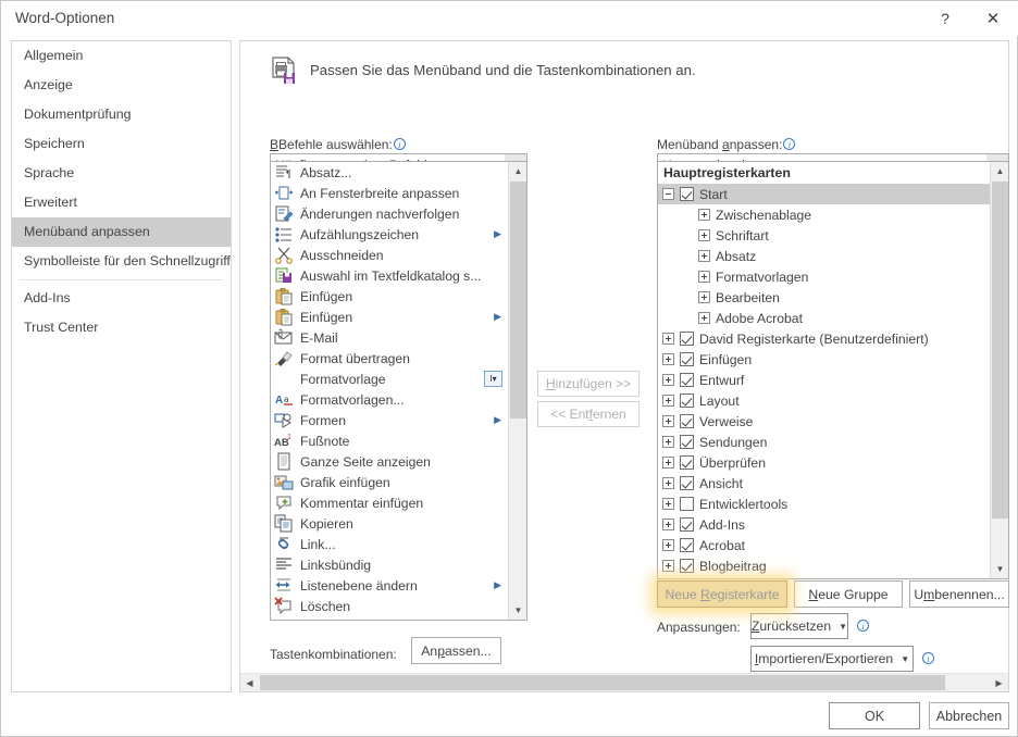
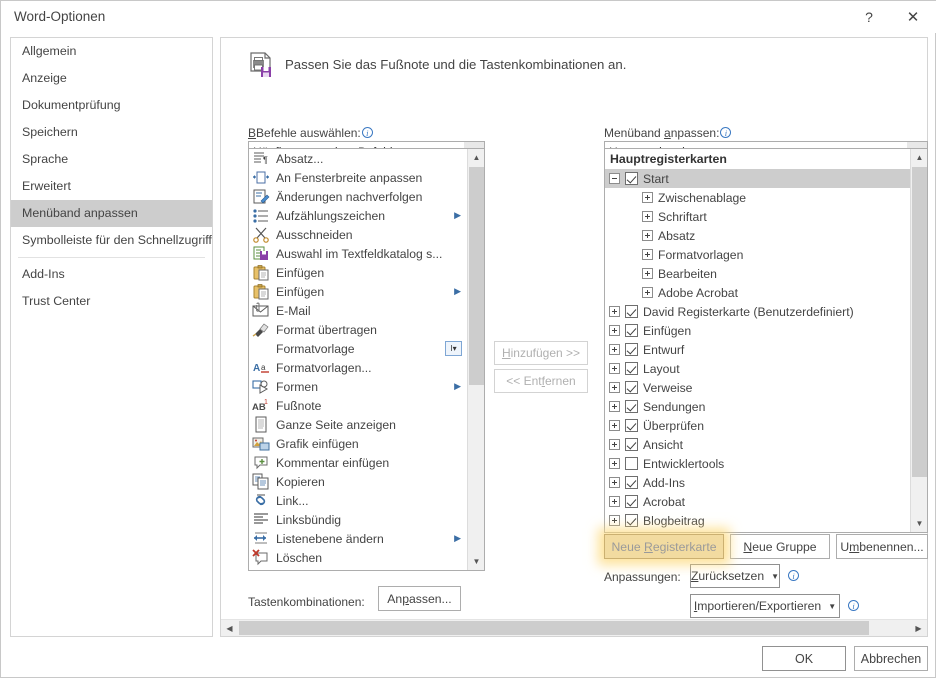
  Word-Optionen
  ?
  ✕
  Allgemein
  Anzeige
  Dokumentprüfung
  Speichern
  Sprache
  Erweitert
  Menüband anpassen
  Symbolleiste für den Schnellzugriff
  Add-Ins
  Trust Center
- Passen Sie das Menüband und die Tastenkombinationen an.
+ Passen Sie das Fußnote und die Tastenkombinationen an.
  BBefehle auswählen: i
  ¶
  Absatz...
  An Fensterbreite anpassen
  Änderungen nachverfolgen
  Aufzählungszeichen
  ▶
  Ausschneiden
  Auswahl im Textfeldkatalog s...
  Einfügen
  Einfügen
  ▶
  E-Mail
  Format übertragen
  Formatvorlage
  I▾
  A
  a
  Formatvorlagen...
  Formen
  ▶
  AB
  Fußnote
  Ganze Seite anzeigen
  Grafik einfügen
  Kommentar einfügen
  Kopieren
  Link...
  Linksbündig
  Listenebene ändern
  ▶
  Löschen
  ▲
  ▼
  H
  inzufügen >>
  << Ent
  f
  ernen
  Menüband anpassen: i
  Hauptregisterkarten
  Start
  Zwischenablage
  Schriftart
  Absatz
  Formatvorlagen
  Bearbeiten
  Adobe Acrobat
  David Registerkarte (Benutzerdefiniert)
  Einfügen
  Entwurf
  Layout
  Verweise
  Sendungen
  Überprüfen
  Ansicht
  Entwicklertools
  Add-Ins
  Acrobat
  Blogbeitrag
  ▲
  ▼
  Neue
  R
  egisterkarte
  N
  eue Gruppe
  U
  m
  benennen...
  Anpassungen:
  Z
  urücksetzen
  ▼
  i
  I
  mportieren/Exportieren
  ▼
  i
  Tastenkombinationen:
  An
  p
  assen...
  ◀
  ▶
  OK
  Abbrechen
